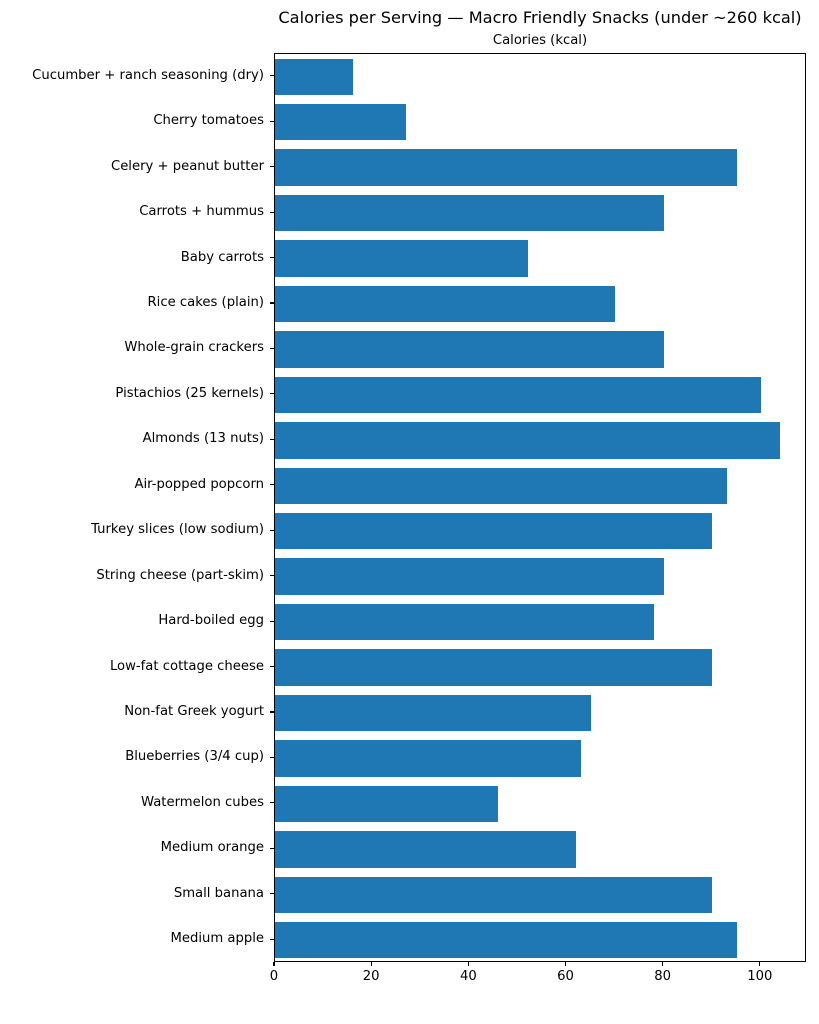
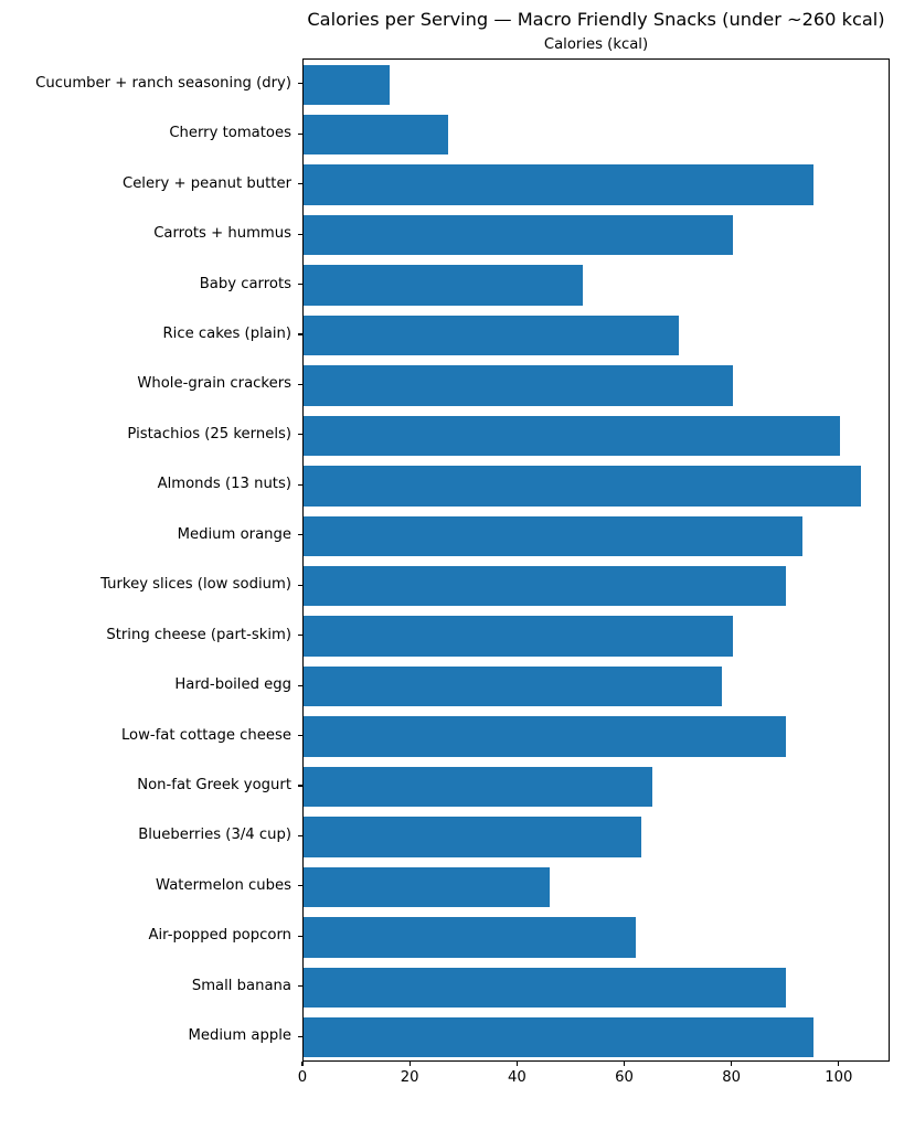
  Calories per Serving — Macro Friendly Snacks (under ~260 kcal)
  Cucumber + ranch seasoning (dry)
  Cherry tomatoes
  Celery + peanut butter
  Carrots + hummus
  Baby carrots
  Rice cakes (plain)
  Whole-grain crackers
  Pistachios (25 kernels)
  Almonds (13 nuts)
- Air-popped popcorn
+ Medium orange
  Turkey slices (low sodium)
  String cheese (part-skim)
  Hard-boiled egg
  Low-fat cottage cheese
  Non-fat Greek yogurt
  Blueberries (3/4 cup)
  Watermelon cubes
- Medium orange
+ Air-popped popcorn
  Small banana
  Medium apple
  0
  20
  40
  60
  80
  100
  Calories (kcal)
